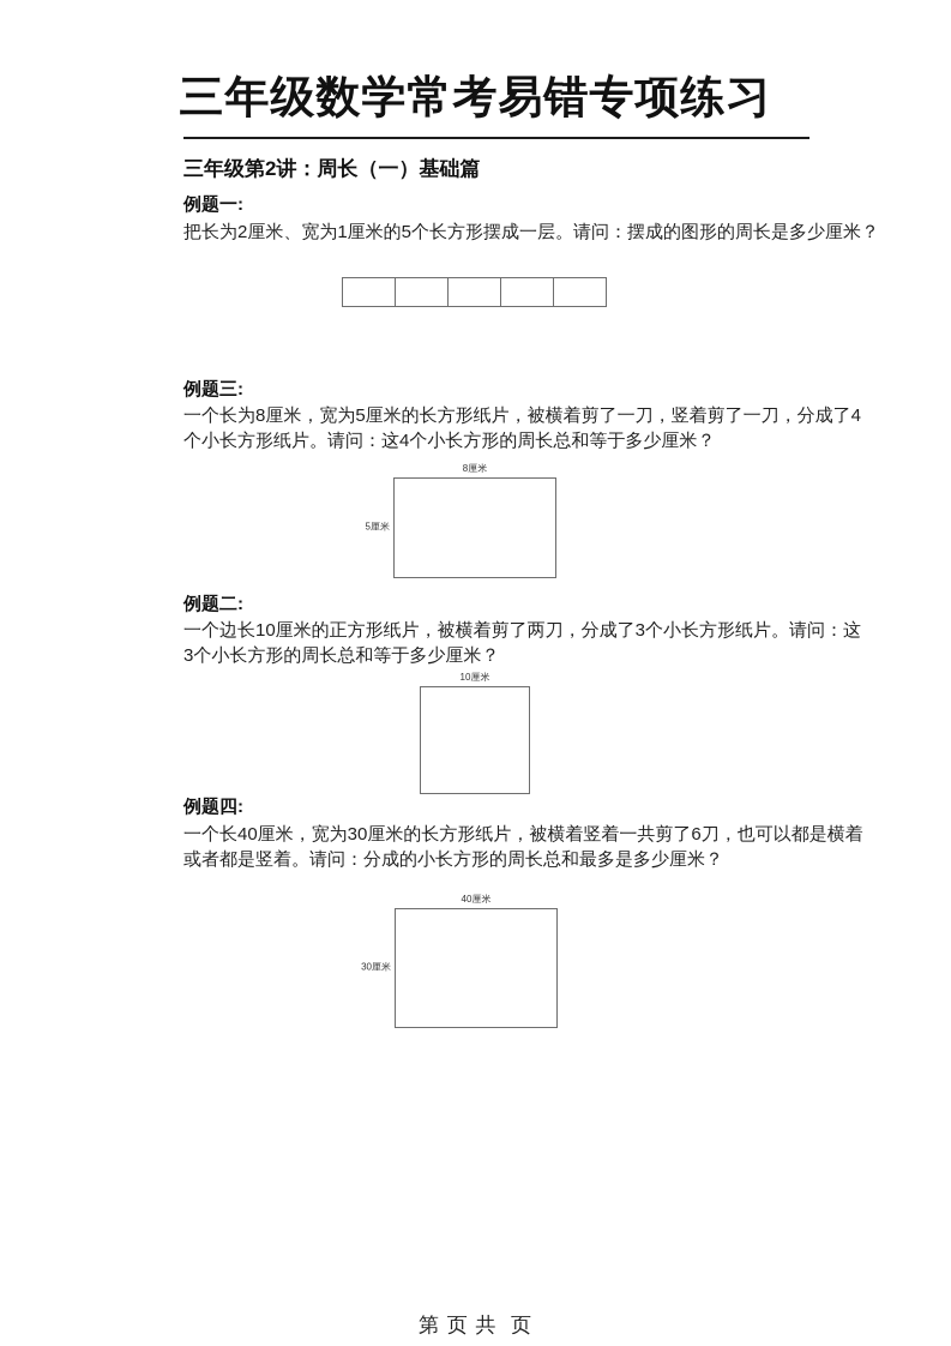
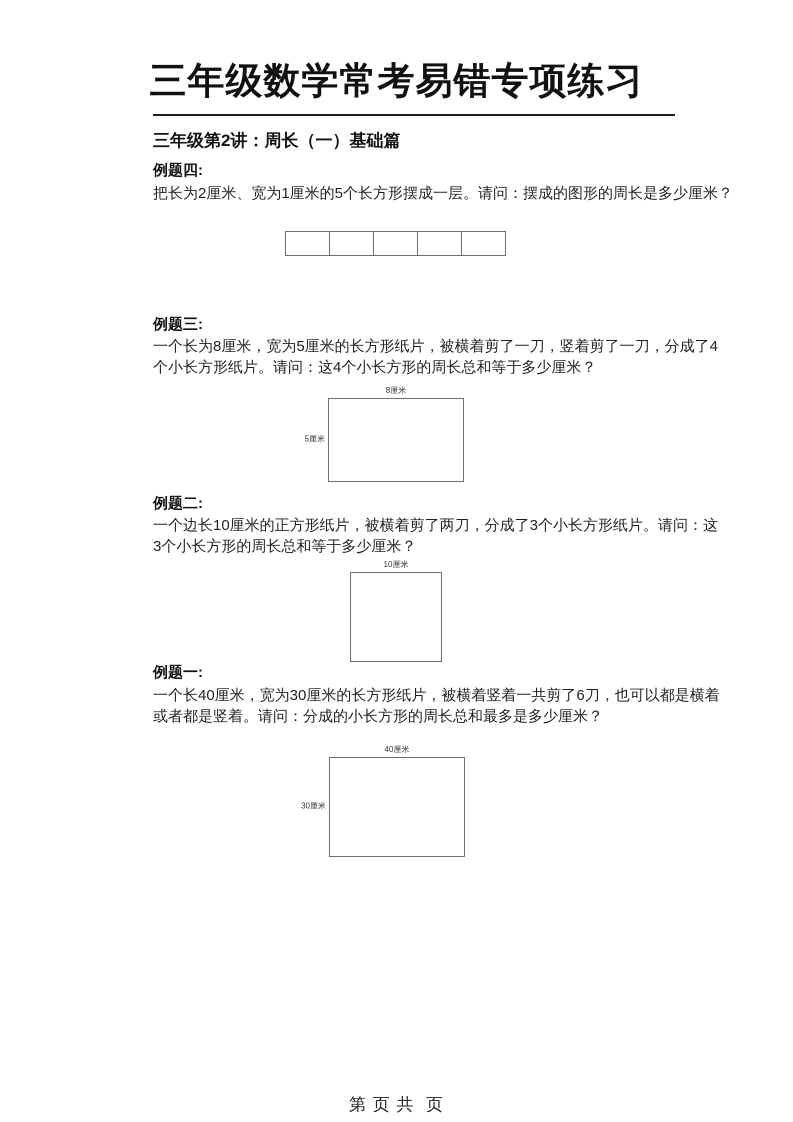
  三年级数学常考易错专项练习
  三年级第2讲：周长（一）基础篇
- 例题一:
+ 例题四:
  把长为2厘米、宽为1厘米的5个长方形摆成一层。请问：摆成的图形的周长是多少厘米？
  例题三:
  一个长为8厘米，宽为5厘米的长方形纸片，被横着剪了一刀，竖着剪了一刀，分成了4
  个小长方形纸片。请问：这4个小长方形的周长总和等于多少厘米？
  8厘米
  5厘米
  例题二:
  一个边长10厘米的正方形纸片，被横着剪了两刀，分成了3个小长方形纸片。请问：这
  3个小长方形的周长总和等于多少厘米？
  10厘米
- 例题四:
+ 例题一:
  一个长40厘米，宽为30厘米的长方形纸片，被横着竖着一共剪了6刀，也可以都是横着
  或者都是竖着。请问：分成的小长方形的周长总和最多是多少厘米？
  40厘米
  30厘米
  第 页 共 页
